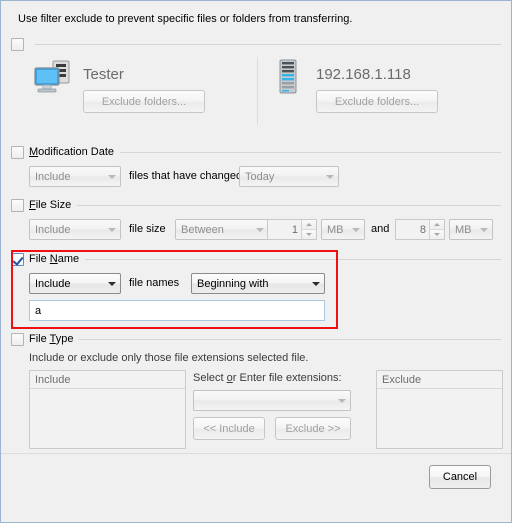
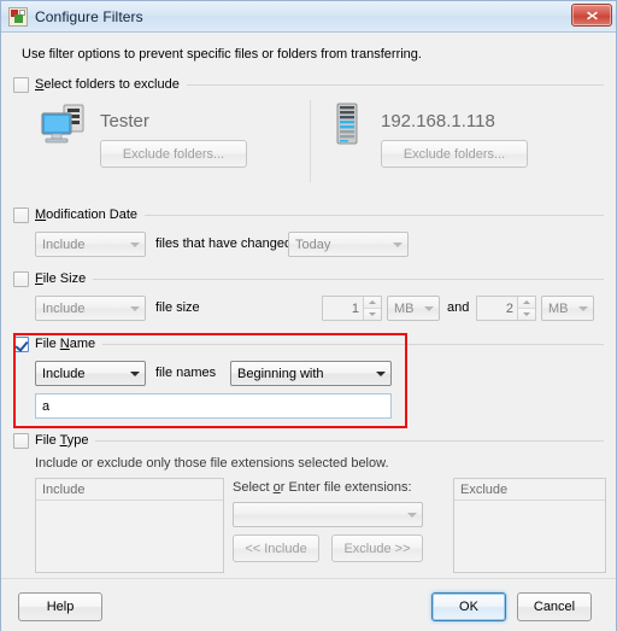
+ Configure Filters
- Use filter exclude to prevent specific files or folders from transferring.
+ Use filter options to prevent specific files or folders from transferring.
+ Select folders to exclude
  Tester
  Exclude folders...
  192.168.1.118
  Exclude folders...
  Modification Date
  Include
  files that have change
  Today
  File Size
  Include
  file size
- Between
  1
  MB
  and
- 8
+ 2
  MB
  File Name
  Include
  file names
  Beginning with
  a
  File Type
- Include or exclude only those file extensions selected file.
+ Include or exclude only those file extensions selected below.
  Include
  Select or Enter file extensions:
  << Include
  Exclude >>
  Exclude
+ Help
+ OK
  Cancel
